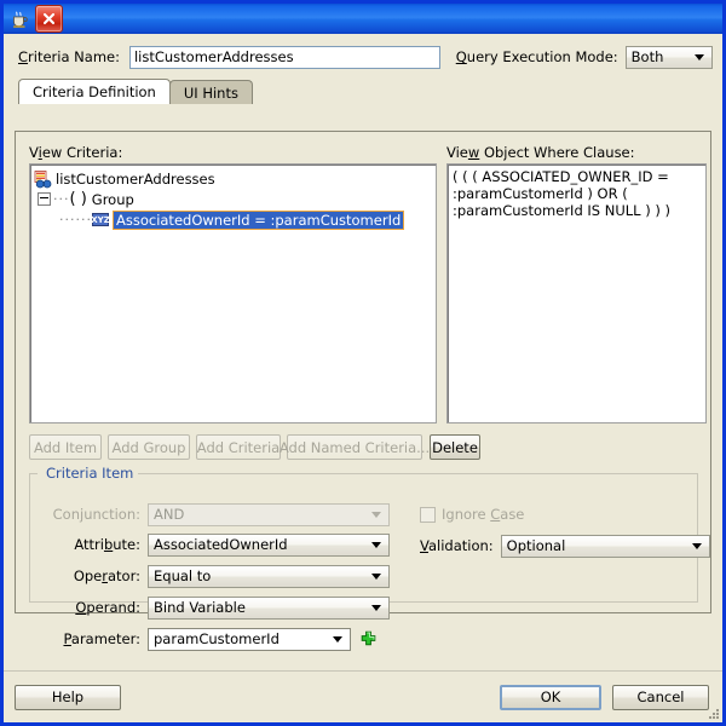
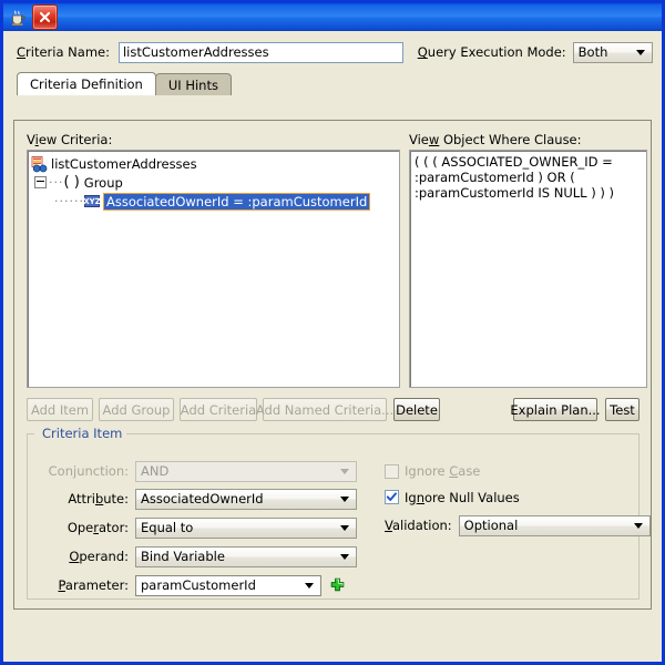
  Criteria Name:
  listCustomerAddresses
  Query Execution Mode:
  Both
  Criteria Definition
  UI Hints
  View Criteria:
  listCustomerAddresses
  ···
  ( )
  Group
  ······
  XYZ
  AssociatedOwnerId = :paramCustomerId
  View Object Where Clause:
  ( ( ( ASSOCIATED_OWNER_ID =
  :paramCustomerId ) OR (
  :paramCustomerId IS NULL ) ) )
  Add Item
  Add Group
  Add Criteria
  Add Named Criteria...
  Delete
+ Explain Plan...
+ Test
  Criteria Item
  Conjunction:
  AND
  Attribute:
  AssociatedOwnerId
  Operator:
  Equal to
  Operand:
  Bind Variable
  Parameter:
  paramCustomerId
  Ignore Case
+ Ignore Null Values
  Validation:
  Optional
- Help
- OK
- Cancel
